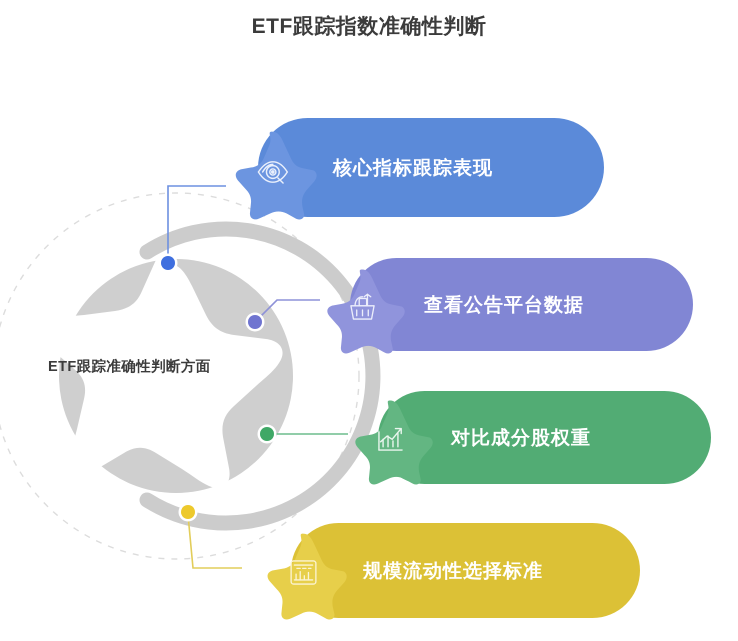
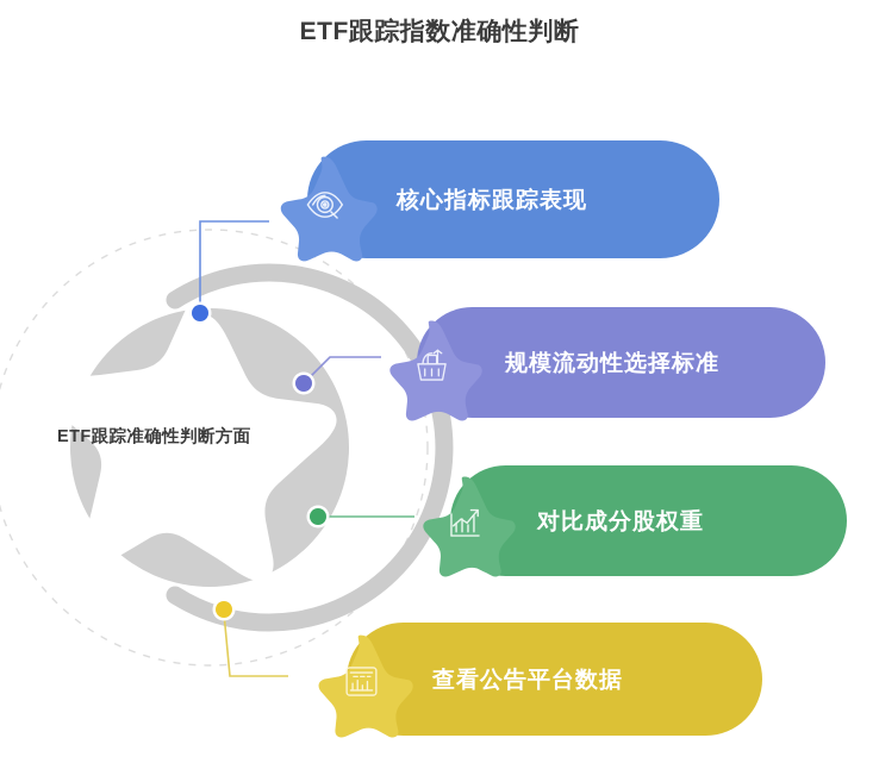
  ETF跟踪指数准确性判断
  ETF跟踪准确性判断方面
  核心指标跟踪表现
- 查看公告平台数据
+ 规模流动性选择标准
  对比成分股权重
- 规模流动性选择标准
+ 查看公告平台数据
